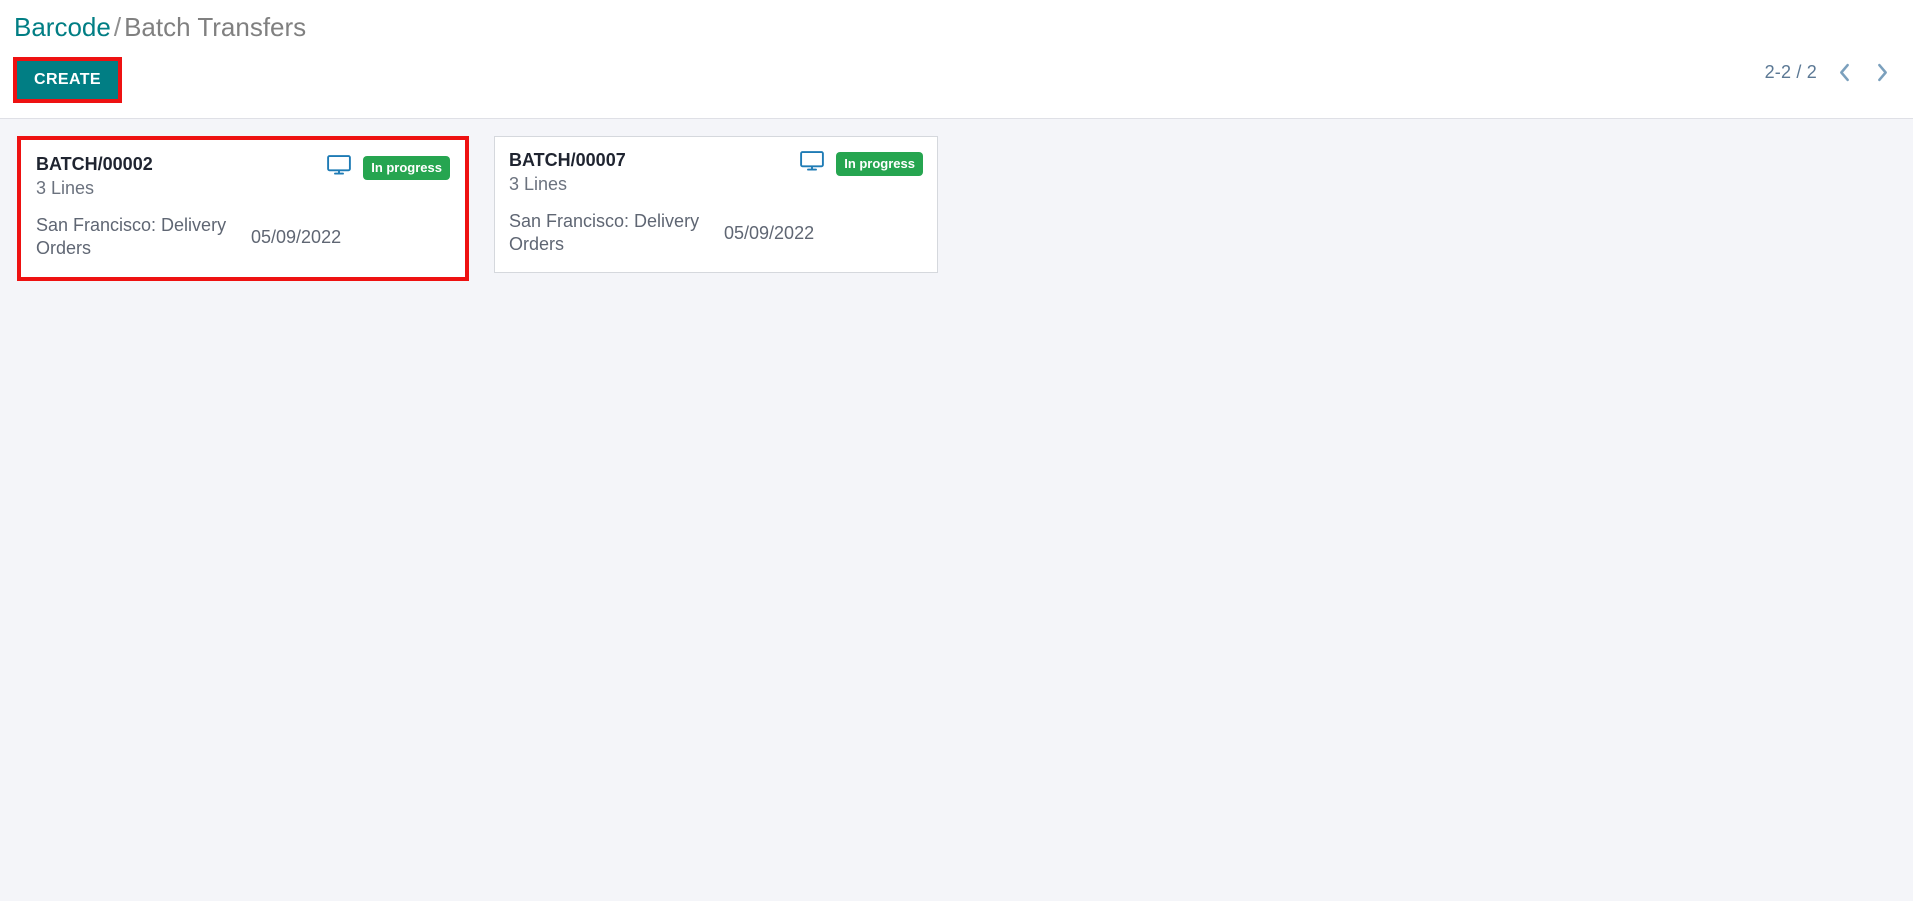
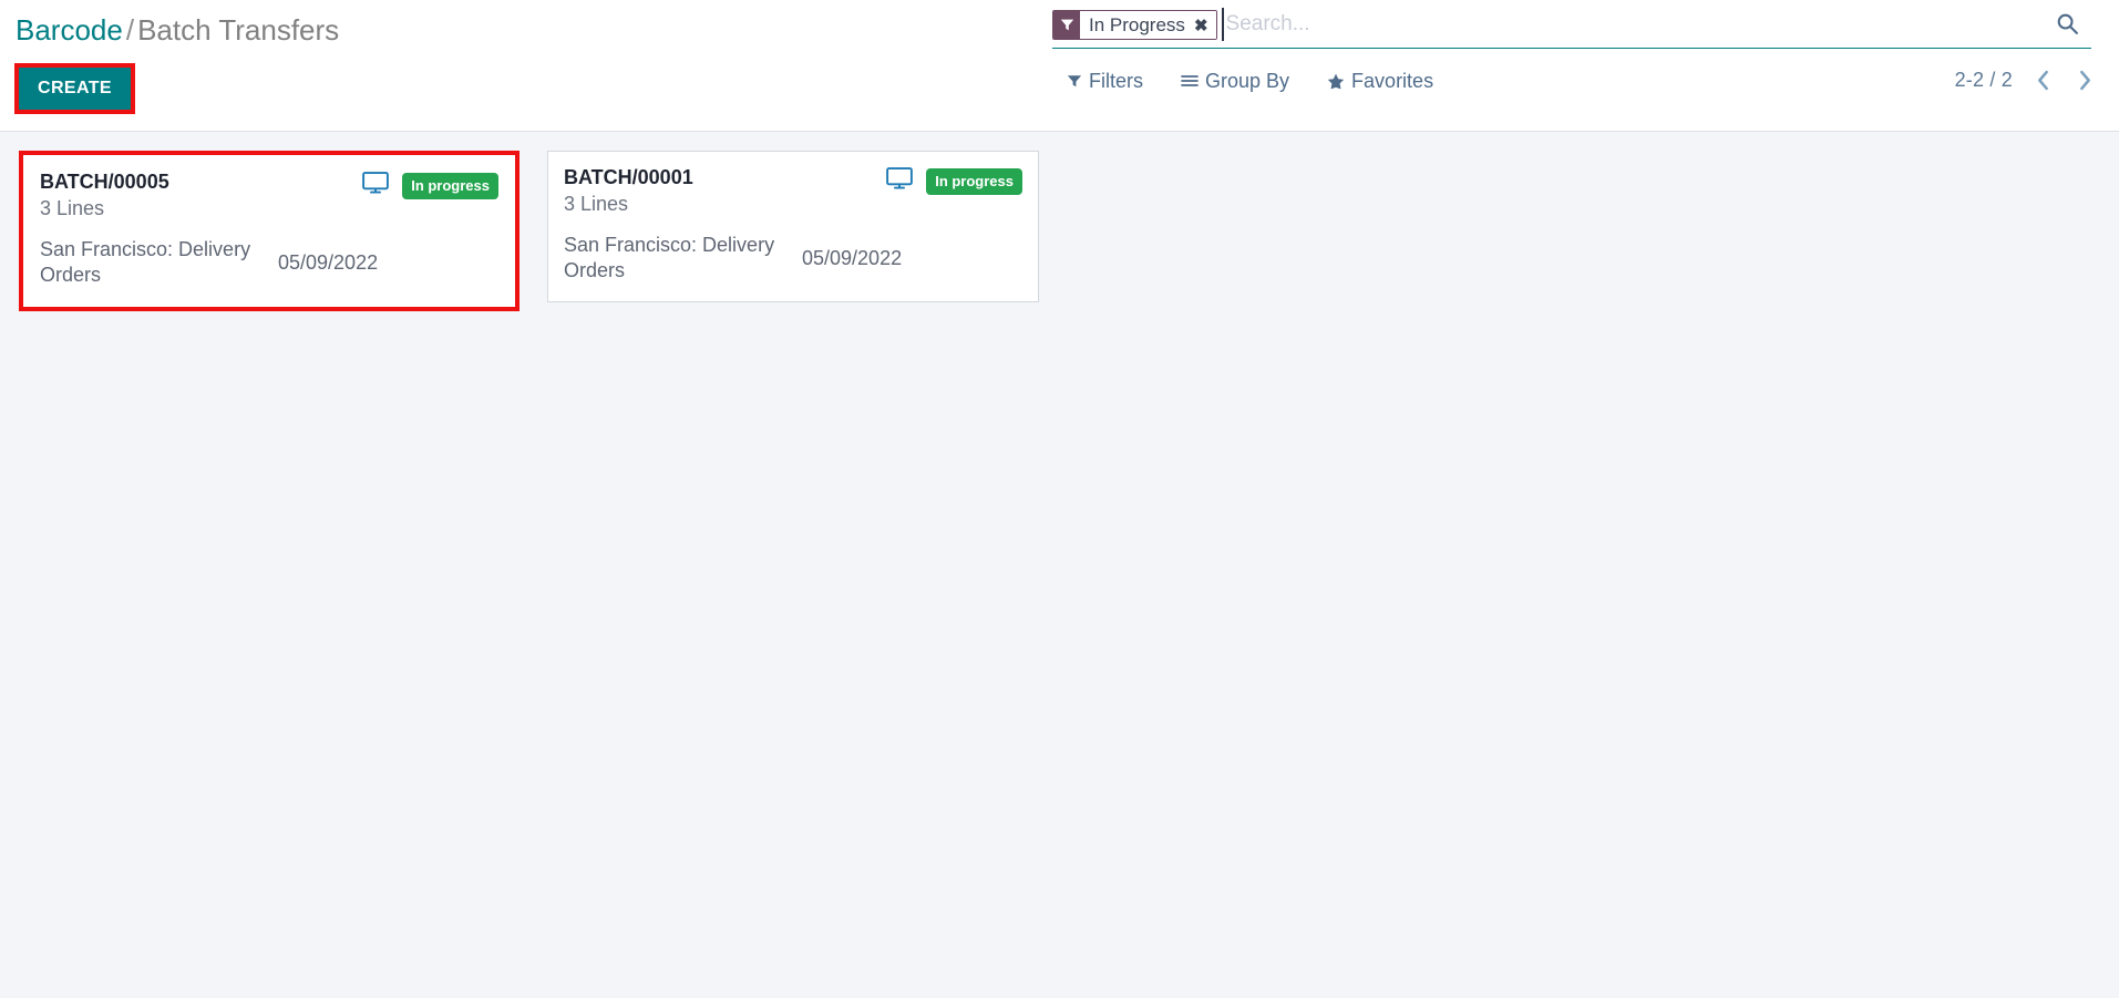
  Barcode/Batch Transfers
  CREATE
+ In Progress
+ ✖
+ Search...
+ Filters
+ Group By
+ Favorites
  2-2 / 2
- BATCH/00002
+ BATCH/00005
  3 Lines
  In progress
  San Francisco: Delivery Orders
  05/09/2022
- BATCH/00007
+ BATCH/00001
  3 Lines
  In progress
  San Francisco: Delivery Orders
  05/09/2022
